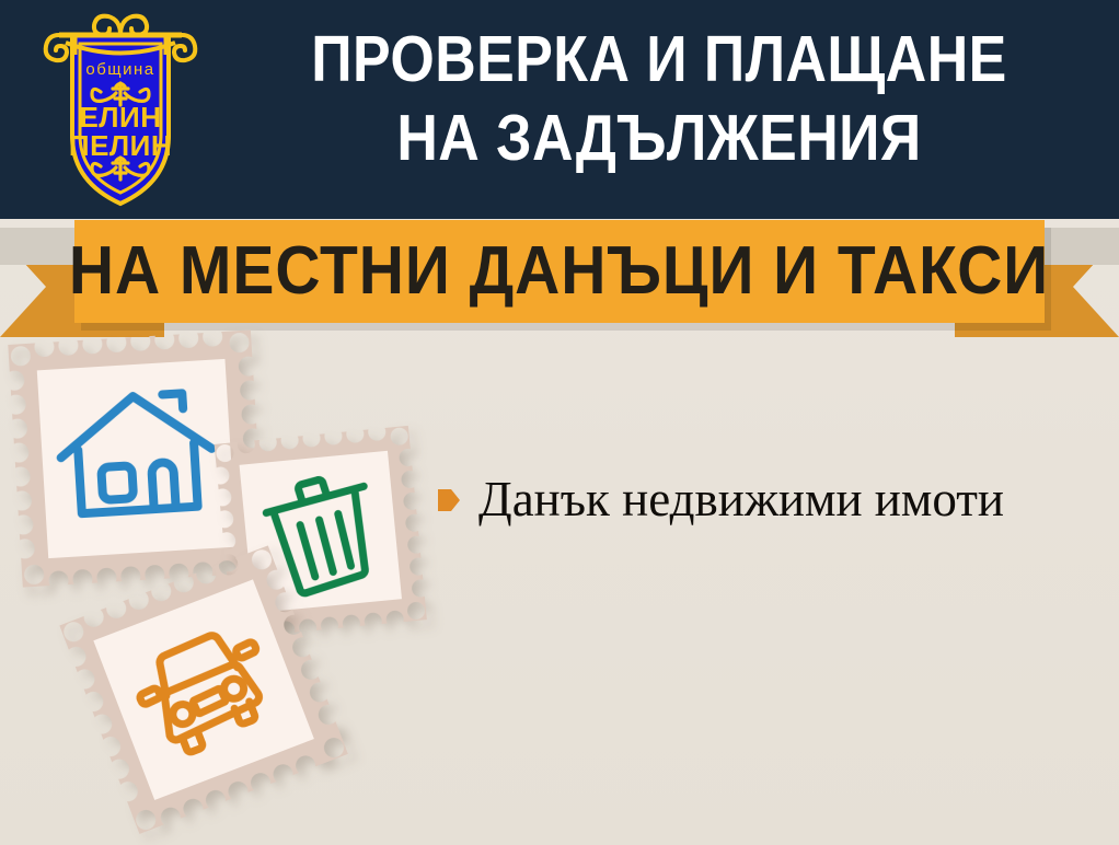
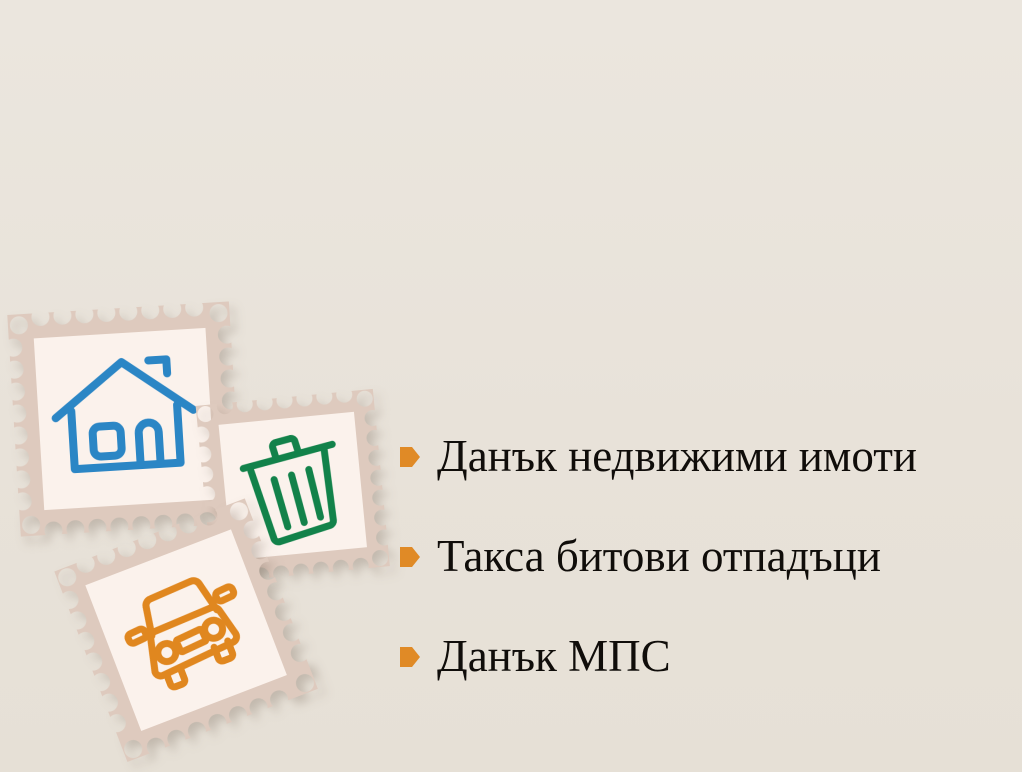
- община
- ЕЛИН
- ПЕЛИН
- ПРОВЕРКА И ПЛАЩАНЕ
- НА ЗАДЪЛЖЕНИЯ
- НА МЕСТНИ ДАНЪЦИ И ТАКСИ
  Данък недвижими имоти
+ Такса битови отпадъци
+ Данък МПС
